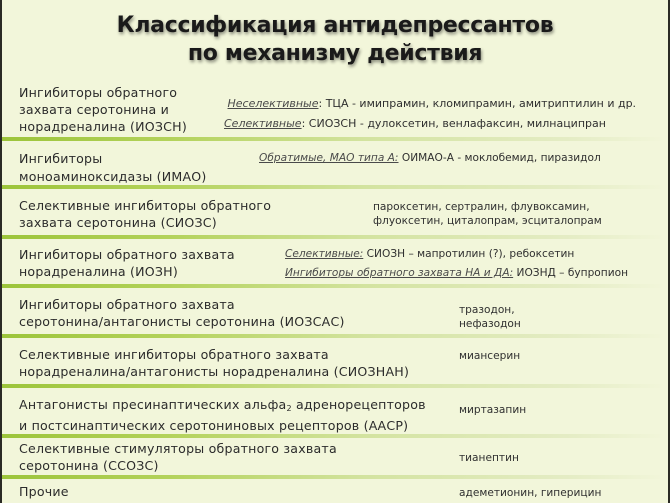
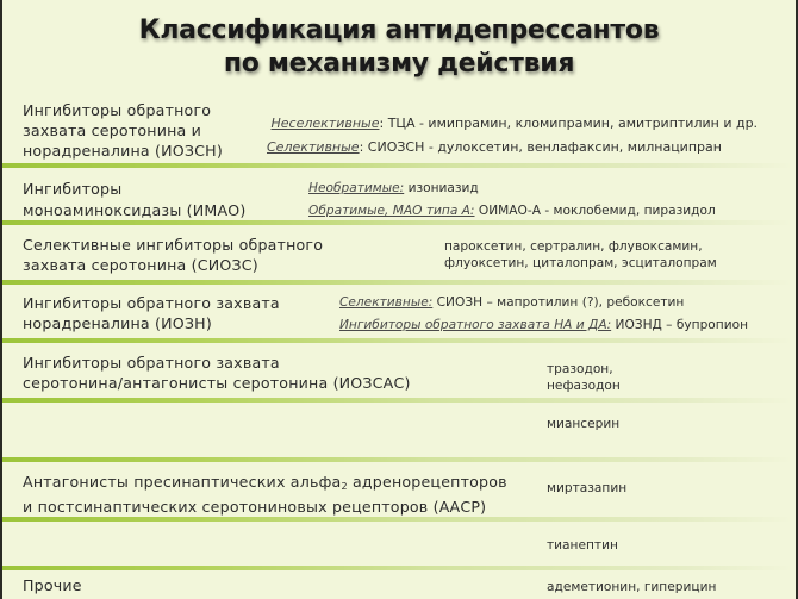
  Классификация антидепрессантов
  по механизму действия
  Ингибиторы обратного
  захвата серотонина и
  норадреналина (ИОЗСН)
  Неселективные: ТЦА - имипрамин, кломипрамин, амитриптилин и др.
  Селективные: СИОЗСН - дулоксетин, венлафаксин, милнаципран
  Ингибиторы
  моноаминоксидазы (ИМАО)
+ Необратимые: изониазид
  Обратимые, МАО типа А: ОИМАО-А - моклобемид, пиразидол
  Селективные ингибиторы обратного
  захвата серотонина (СИОЗС)
  пароксетин, сертралин, флувоксамин,
  флуоксетин, циталопрам, эсциталопрам
  Ингибиторы обратного захвата
  норадреналина (ИОЗН)
  Селективные: СИОЗН – мапротилин (?), ребоксетин
  Ингибиторы обратного захвата НА и ДА: ИОЗНД – бупропион
  Ингибиторы обратного захвата
  серотонина/антагонисты серотонина (ИОЗСАС)
  тразодон,
  нефазодон
- Селективные ингибиторы обратного захвата
- норадреналина/антагонисты норадреналина (СИОЗНАН)
  миансерин
  Антагонисты пресинаптических альфа2 адренорецепторов
  и постсинаптических серотониновых рецепторов (ААСР)
  миртазапин
- Селективные стимуляторы обратного захвата
- серотонина (ССОЗС)
  тианептин
  Прочие
  адеметионин, гиперицин
